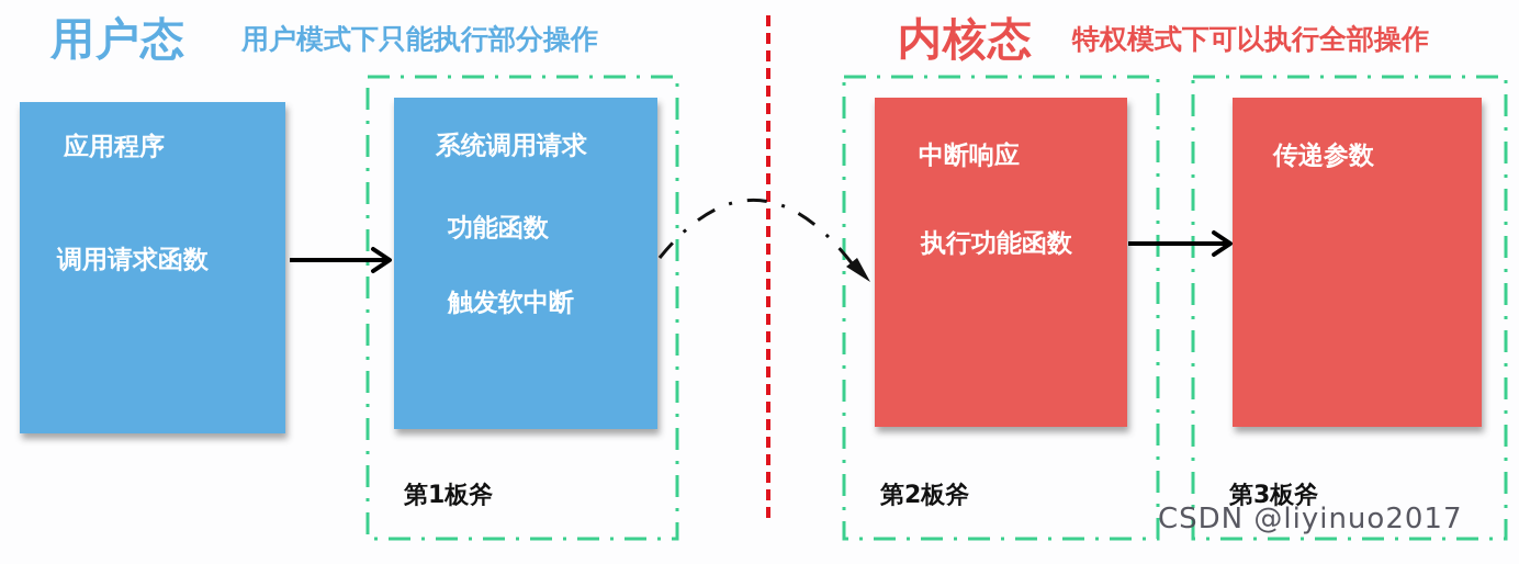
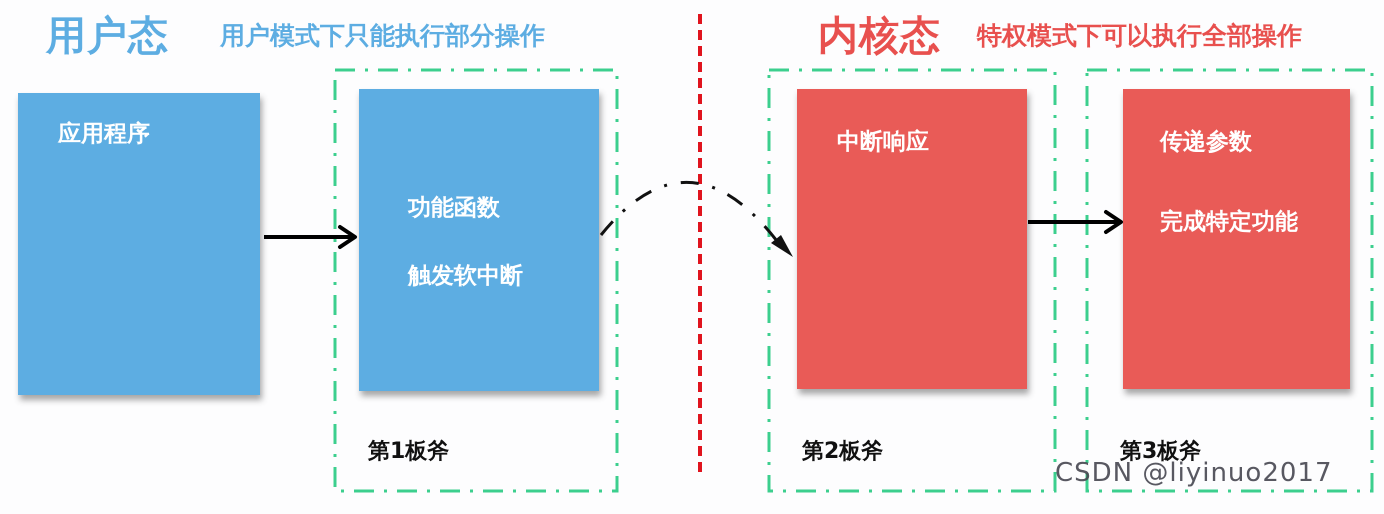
  用户态
  用户模式下只能执行部分操作
  内核态
  特权模式下可以执行全部操作
  应用程序
- 调用请求函数
- 系统调用请求
  功能函数
  触发软中断
  中断响应
- 执行功能函数
  传递参数
+ 完成特定功能
  第1板斧
  第2板斧
  第3板斧
  CSDN @liyinuo2017
